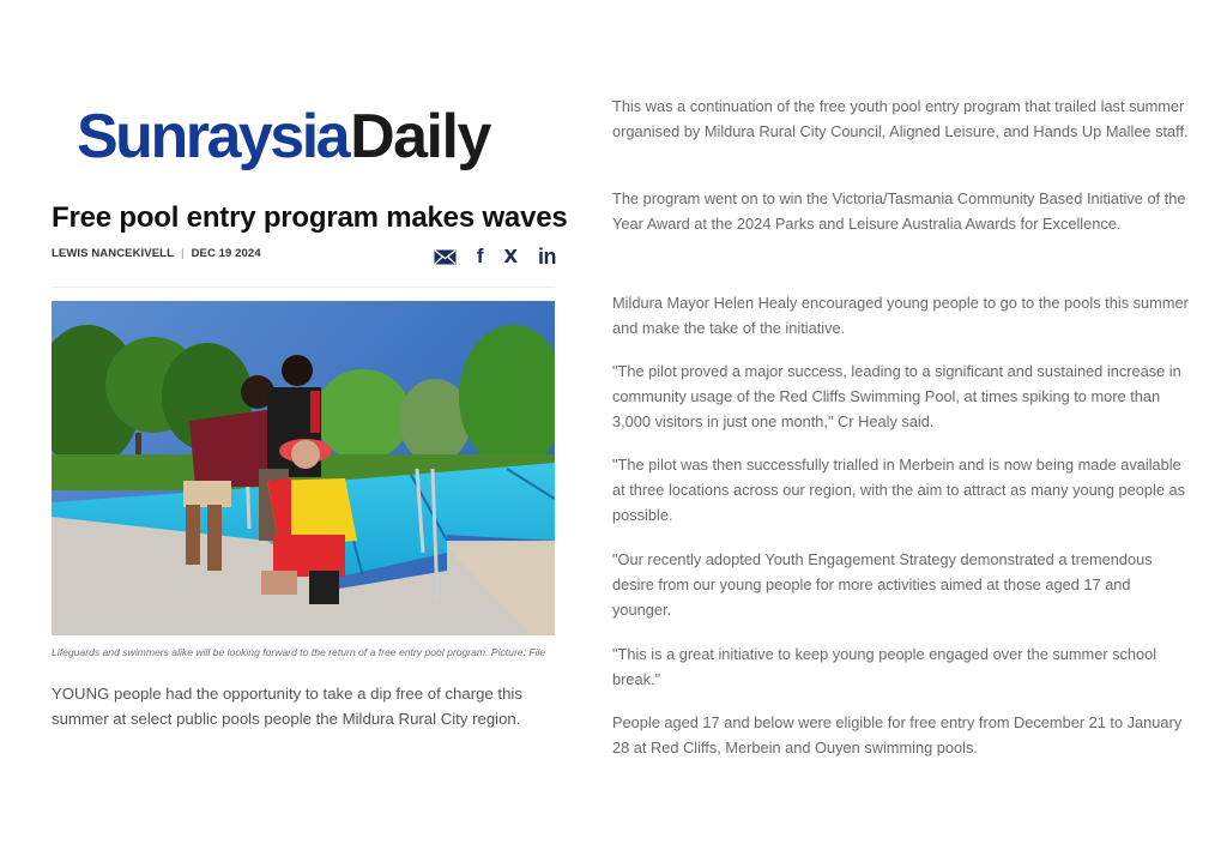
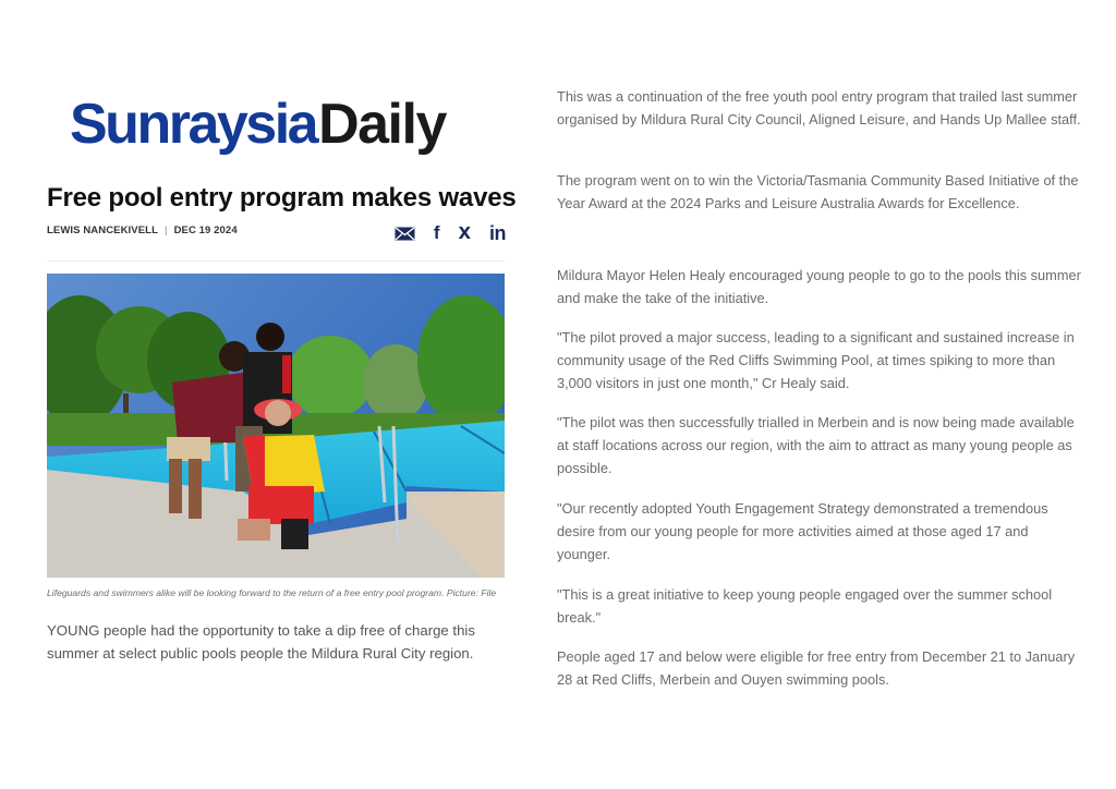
  SunraysiaDaily
  Free pool entry program makes waves
  LEWIS NANCEKIVELL | DEC 19 2024
  f
  X
  in
  Lifeguards and swimmers alike will be looking forward to the return of a free entry pool program. Picture: File
  YOUNG people had the opportunity to take a dip free of charge this summer at select public pools people the Mildura Rural City region.
  This was a continuation of the free youth pool entry program that trailed last summer organised by Mildura Rural City Council, Aligned Leisure, and Hands Up Mallee staff.
  The program went on to win the Victoria/Tasmania Community Based Initiative of the Year Award at the 2024 Parks and Leisure Australia Awards for Excellence.
  Mildura Mayor Helen Healy encouraged young people to go to the pools this summer and make the take of the initiative.
  "The pilot proved a major success, leading to a significant and sustained increase in community usage of the Red Cliffs Swimming Pool, at times spiking to more than 3,000 visitors in just one month," Cr Healy said.
- "The pilot was then successfully trialled in Merbein and is now being made available at three locations across our region, with the aim to attract as many young people as possible.
+ "The pilot was then successfully trialled in Merbein and is now being made available at staff locations across our region, with the aim to attract as many young people as possible.
  "Our recently adopted Youth Engagement Strategy demonstrated a tremendous desire from our young people for more activities aimed at those aged 17 and younger.
  "This is a great initiative to keep young people engaged over the summer school break."
  People aged 17 and below were eligible for free entry from December 21 to January 28 at Red Cliffs, Merbein and Ouyen swimming pools.
